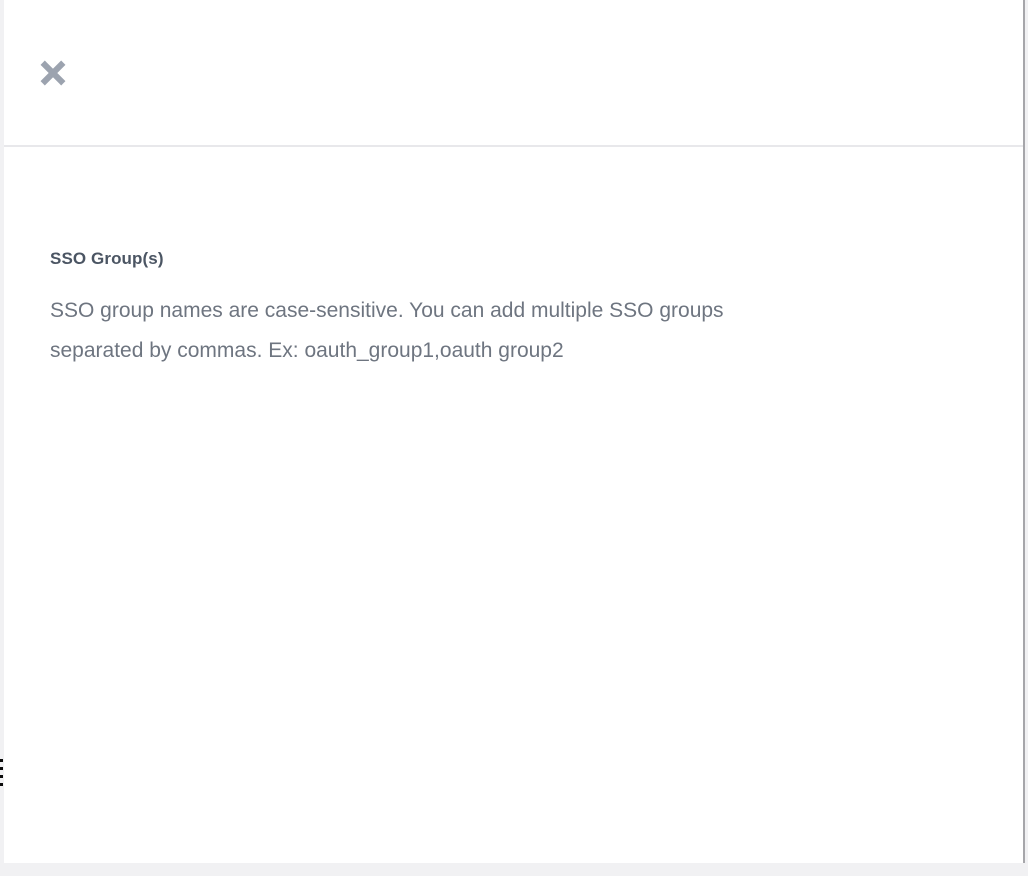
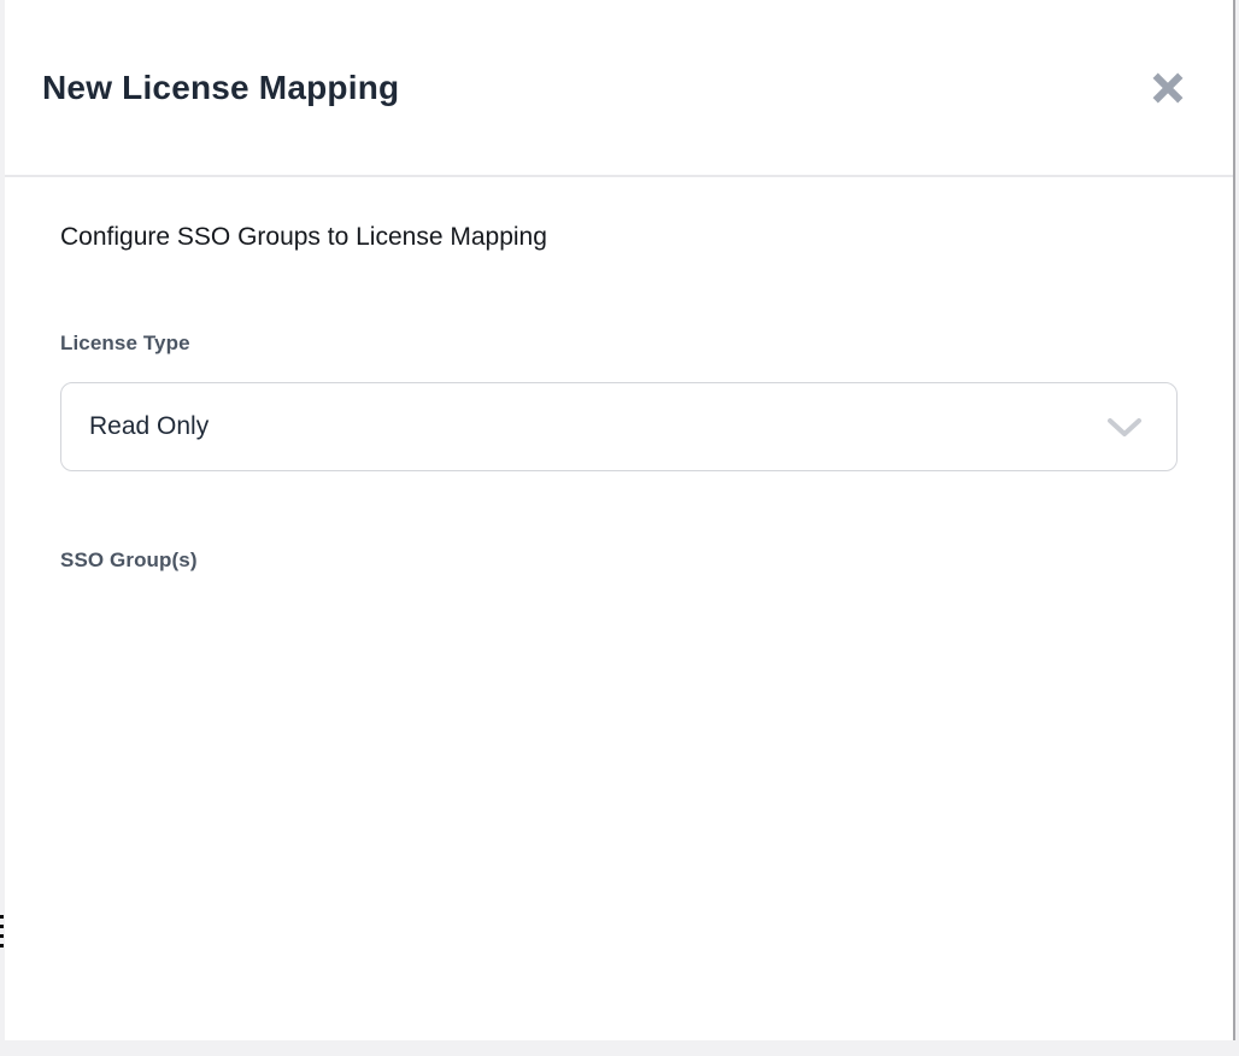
+ New License Mapping
+ Configure SSO Groups to License Mapping
+ License Type
+ Read Only
  SSO Group(s)
- SSO group names are case-sensitive. You can add multiple SSO groups
- separated by commas. Ex: oauth_group1,oauth group2
